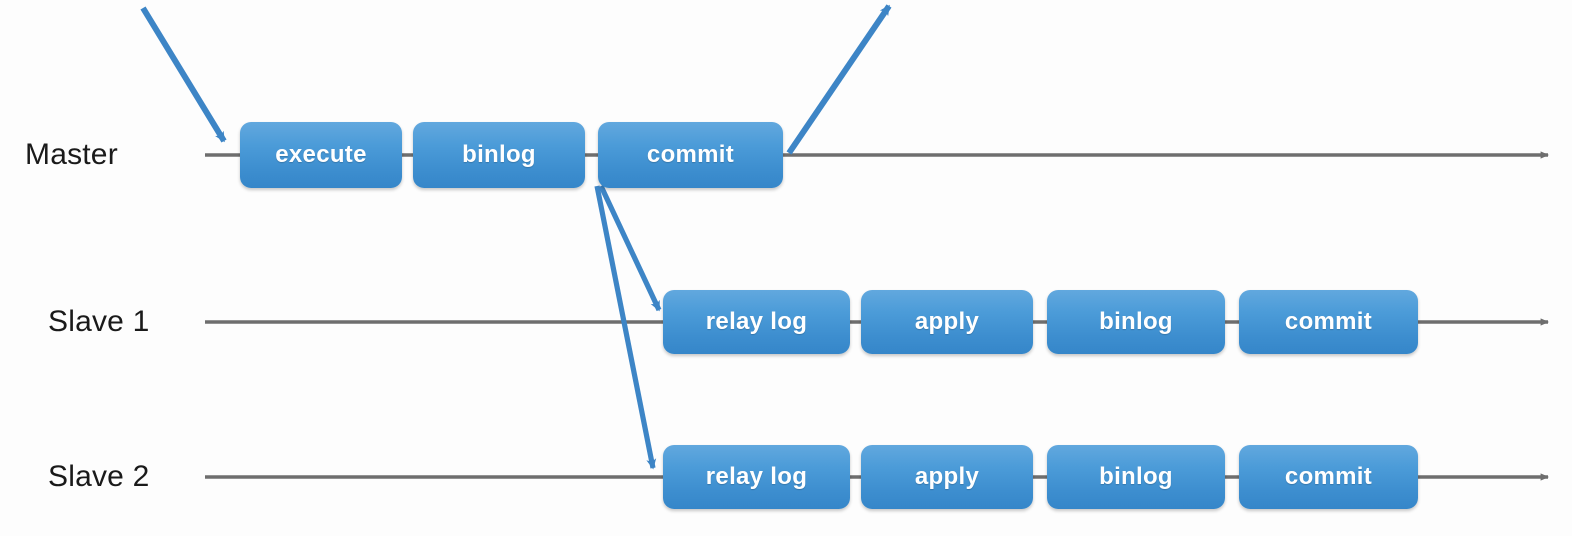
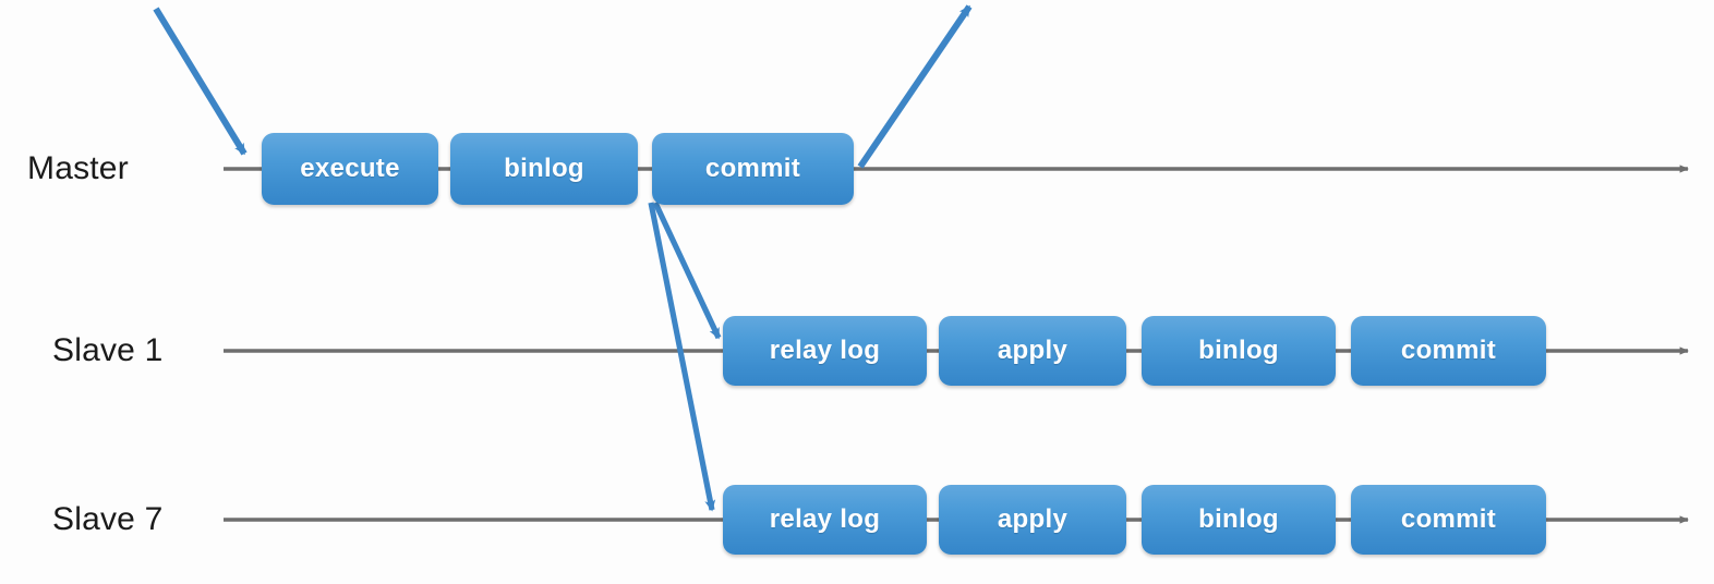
  Master
  execute
  binlog
  commit
  Slave 1
  relay log
  apply
  binlog
  commit
- Slave 2
+ Slave 7
  relay log
  apply
  binlog
  commit
